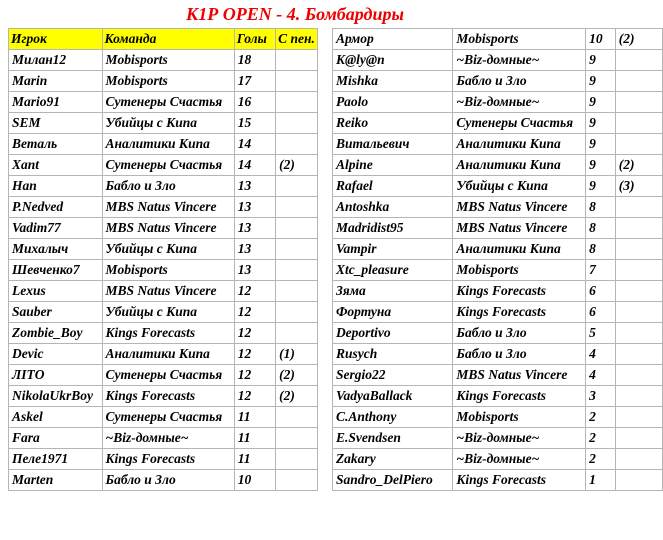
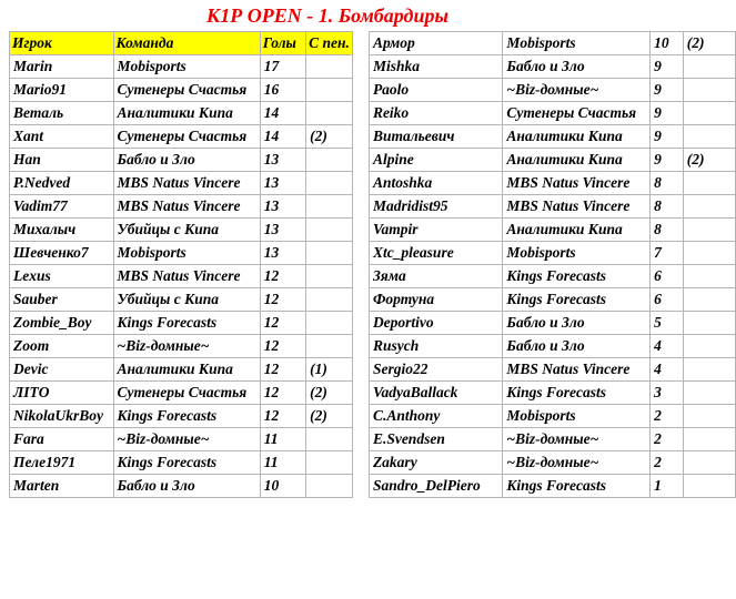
- К1Р OPEN - 4. Бомбардиры
+ К1Р OPEN - 1. Бомбардиры
  Игрок	Команда	Голы	С пен.
- Милан12	Mobisports	18
  Marin	Mobisports	17
  Mario91	Сутенеры Счастья	16
- SEM	Убийцы с Кипа	15
  Веталь	Аналитики Кипа	14
  Xant	Сутенеры Счастья	14	(2)
  Han	Бабло и Зло	13
  P.Nedved	MBS Natus Vincere	13
  Vadim77	MBS Natus Vincere	13
  Михалыч	Убийцы с Кипа	13
  Шевченко7	Mobisports	13
  Lexus	MBS Natus Vincere	12
  Sauber	Убийцы с Кипа	12
  Zombie_Boy	Kings Forecasts	12
+ Zoom	~Biz-домные~	12
  Devic	Аналитики Кипа	12	(1)
  ЛІТО	Сутенеры Счастья	12	(2)
  NikolaUkrBoy	Kings Forecasts	12	(2)
- Askel	Сутенеры Счастья	11
  Fara	~Biz-домные~	11
  Пеле1971	Kings Forecasts	11
  Marten	Бабло и Зло	10
  Армор	Mobisports	10	(2)
- K@ly@n	~Biz-домные~	9
  Mishka	Бабло и Зло	9
  Paolo	~Biz-домные~	9
  Reiko	Сутенеры Счастья	9
  Витальевич	Аналитики Кипа	9
  Alpine	Аналитики Кипа	9	(2)
- Rafael	Убийцы с Кипа	9	(3)
  Antoshka	MBS Natus Vincere	8
  Madridist95	MBS Natus Vincere	8
  Vampir	Аналитики Кипа	8
  Xtc_pleasure	Mobisports	7
  Зяма	Kings Forecasts	6
  Фортуна	Kings Forecasts	6
  Deportivo	Бабло и Зло	5
  Rusych	Бабло и Зло	4
  Sergio22	MBS Natus Vincere	4
  VadyaBallack	Kings Forecasts	3
  C.Anthony	Mobisports	2
  E.Svendsen	~Biz-домные~	2
  Zakary	~Biz-домные~	2
  Sandro_DelPiero	Kings Forecasts	1
